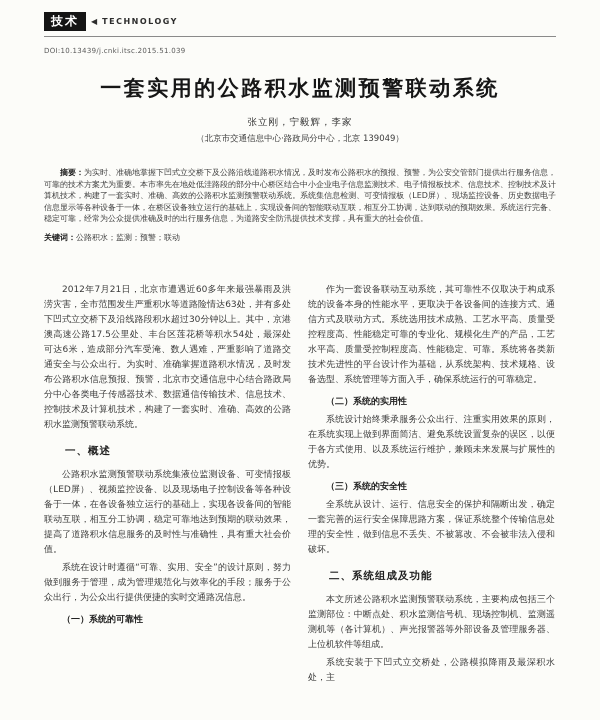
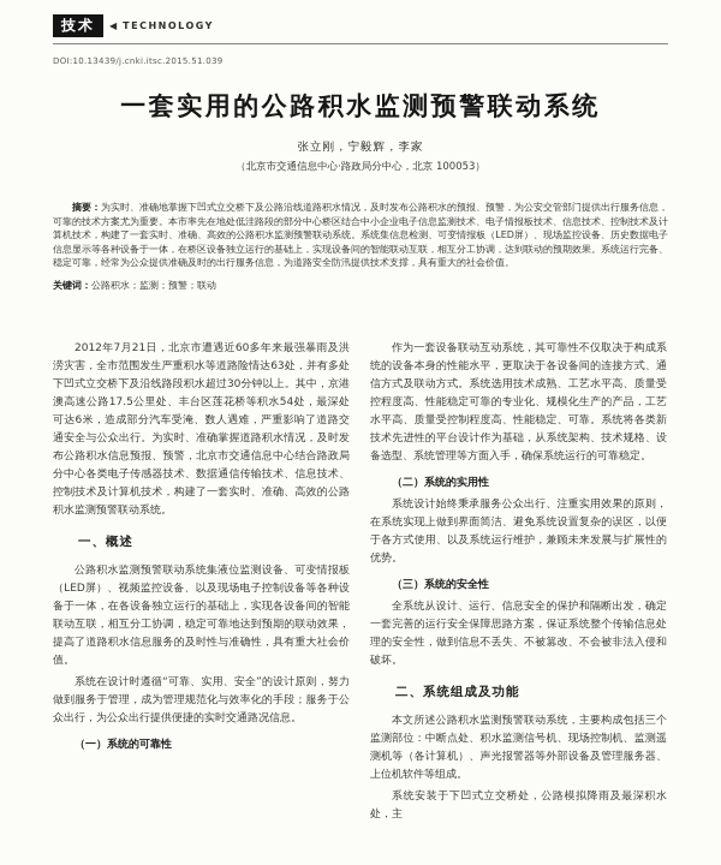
  技术
  ◀
  TECHNOLOGY
  DOI:10.13439/j.cnki.itsc.2015.51.039
  一套实用的公路积水监测预警联动系统
  张立刚，宁毅辉，李家
- （北京市交通信息中心·路政局分中心，北京 139049）
+ （北京市交通信息中心·路政局分中心，北京 100053）
  摘要：为实时、准确地掌握下凹式立交桥下及公路沿线道路积水情况，及时发布公路积水的预报、预警，为公安交管部门提供出行服务信息，可靠的技术方案尤为重要。本市率先在地处低洼路段的部分中心桥区结合中小企业电子信息监测技术、电子情报板技术、信息技术、控制技术及计算机技术，构建了一套实时、准确、高效的公路积水监测预警联动系统。系统集信息检测、可变情报板（LED屏）、现场监控设备、历史数据电子信息显示等各种设备于一体，在桥区设备独立运行的基础上，实现设备间的智能联动互联，相互分工协调，达到联动的预期效果。系统运行完备、稳定可靠，经常为公众提供准确及时的出行服务信息，为道路安全防汛提供技术支撑，具有重大的社会价值。
  关键词：公路积水；监测；预警；联动
  2012年7月21日，北京市遭遇近60多年来最强暴雨及洪涝灾害，全市范围发生严重积水等道路险情达63处，并有多处下凹式立交桥下及沿线路段积水超过30分钟以上。其中，京港澳高速公路17.5公里处、丰台区莲花桥等积水54处，最深处可达6米，造成部分汽车受淹、数人遇难，严重影响了道路交通安全与公众出行。为实时、准确掌握道路积水情况，及时发布公路积水信息预报、预警，北京市交通信息中心结合路政局分中心各类电子传感器技术、数据通信传输技术、信息技术、控制技术及计算机技术，构建了一套实时、准确、高效的公路积水监测预警联动系统。
  一、概述
  公路积水监测预警联动系统集液位监测设备、可变情报板（LED屏）、视频监控设备、以及现场电子控制设备等各种设备于一体，在各设备独立运行的基础上，实现各设备间的智能联动互联，相互分工协调，稳定可靠地达到预期的联动效果，提高了道路积水信息服务的及时性与准确性，具有重大社会价值。
  系统在设计时遵循“可靠、实用、安全”的设计原则，努力做到服务于管理，成为管理规范化与效率化的手段；服务于公众出行，为公众出行提供便捷的实时交通路况信息。
  （一）系统的可靠性
  作为一套设备联动互动系统，其可靠性不仅取决于构成系统的设备本身的性能水平，更取决于各设备间的连接方式、通信方式及联动方式。系统选用技术成熟、工艺水平高、质量受控程度高、性能稳定可靠的专业化、规模化生产的产品，工艺水平高、质量受控制程度高、性能稳定、可靠。系统将各类新技术先进性的平台设计作为基础，从系统架构、技术规格、设备选型、系统管理等方面入手，确保系统运行的可靠稳定。
  （二）系统的实用性
  系统设计始终秉承服务公众出行、注重实用效果的原则，在系统实现上做到界面简洁、避免系统设置复杂的误区，以便于各方式使用、以及系统运行维护，兼顾未来发展与扩展性的优势。
  （三）系统的安全性
  全系统从设计、运行、信息安全的保护和隔断出发，确定一套完善的运行安全保障思路方案，保证系统整个传输信息处理的安全性，做到信息不丢失、不被篡改、不会被非法入侵和破坏。
  二、系统组成及功能
  本文所述公路积水监测预警联动系统，主要构成包括三个监测部位：中断点处、积水监测信号机、现场控制机、监测遥测机等（各计算机）、声光报警器等外部设备及管理服务器、上位机软件等组成。
  系统安装于下凹式立交桥处，公路模拟降雨及最深积水处，主
